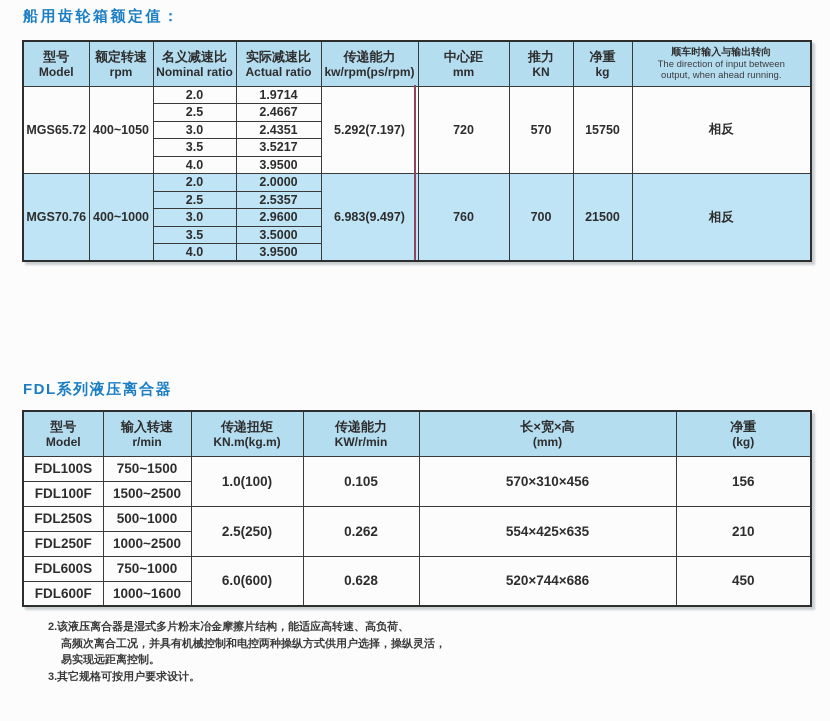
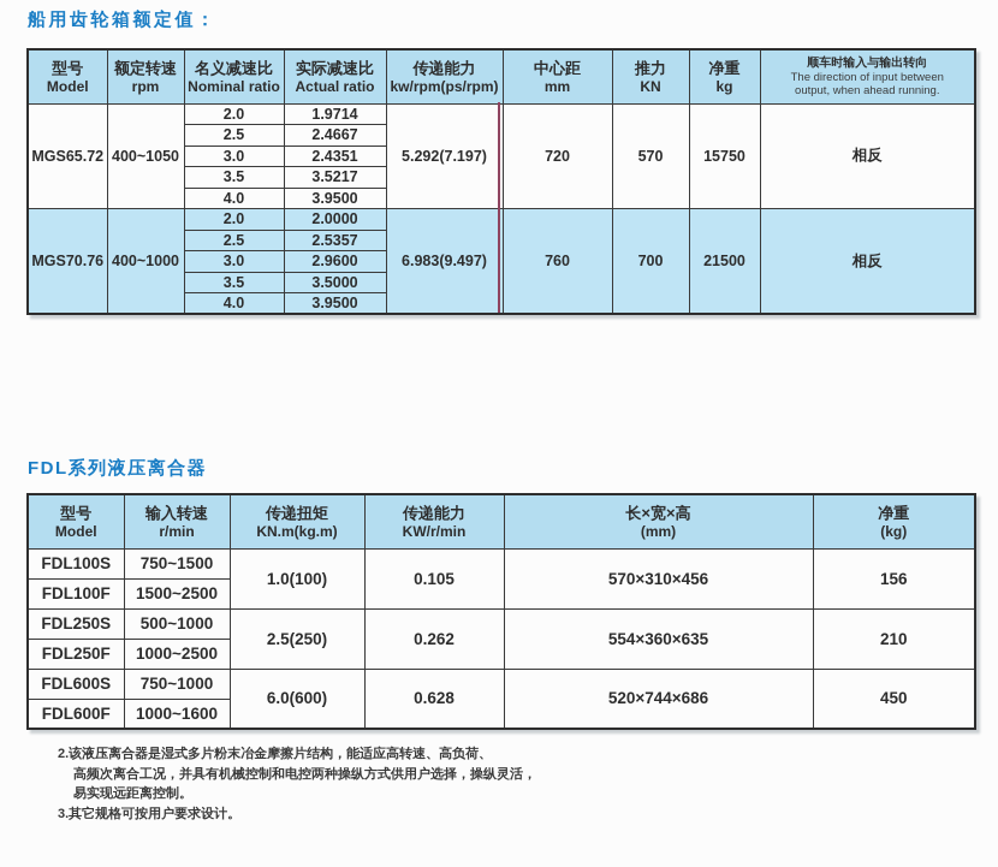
  船用齿轮箱额定值：
  型号Model	额定转速rpm	名义减速比Nominal ratio	实际减速比Actual ratio	传递能力kw/rpm(ps/rpm)	中心距mm	推力KN	净重kg	顺车时输入与输出转向The direction of input betweenoutput, when ahead running.
  MGS65.72	400~1050	2.0	1.9714	5.292(7.197)	720	570	15750	相反
  2.5	2.4667
  3.0	2.4351
  3.5	3.5217
  4.0	3.9500
  MGS70.76	400~1000	2.0	2.0000	6.983(9.497)	760	700	21500	相反
  2.5	2.5357
  3.0	2.9600
  3.5	3.5000
  4.0	3.9500
  FDL系列液压离合器
  型号Model	输入转速r/min	传递扭矩KN.m(kg.m)	传递能力KW/r/min	长×宽×高(mm)	净重(kg)
  FDL100S	750~1500	1.0(100)	0.105	570×310×456	156
  FDL100F	1500~2500
- FDL250S	500~1000	2.5(250)	0.262	554×425×635	210
+ FDL250S	500~1000	2.5(250)	0.262	554×360×635	210
  FDL250F	1000~2500
  FDL600S	750~1000	6.0(600)	0.628	520×744×686	450
  FDL600F	1000~1600
  2.该液压离合器是湿式多片粉末冶金摩擦片结构，能适应高转速、高负荷、
  高频次离合工况，并具有机械控制和电控两种操纵方式供用户选择，操纵灵活，
  易实现远距离控制。
  3.其它规格可按用户要求设计。
